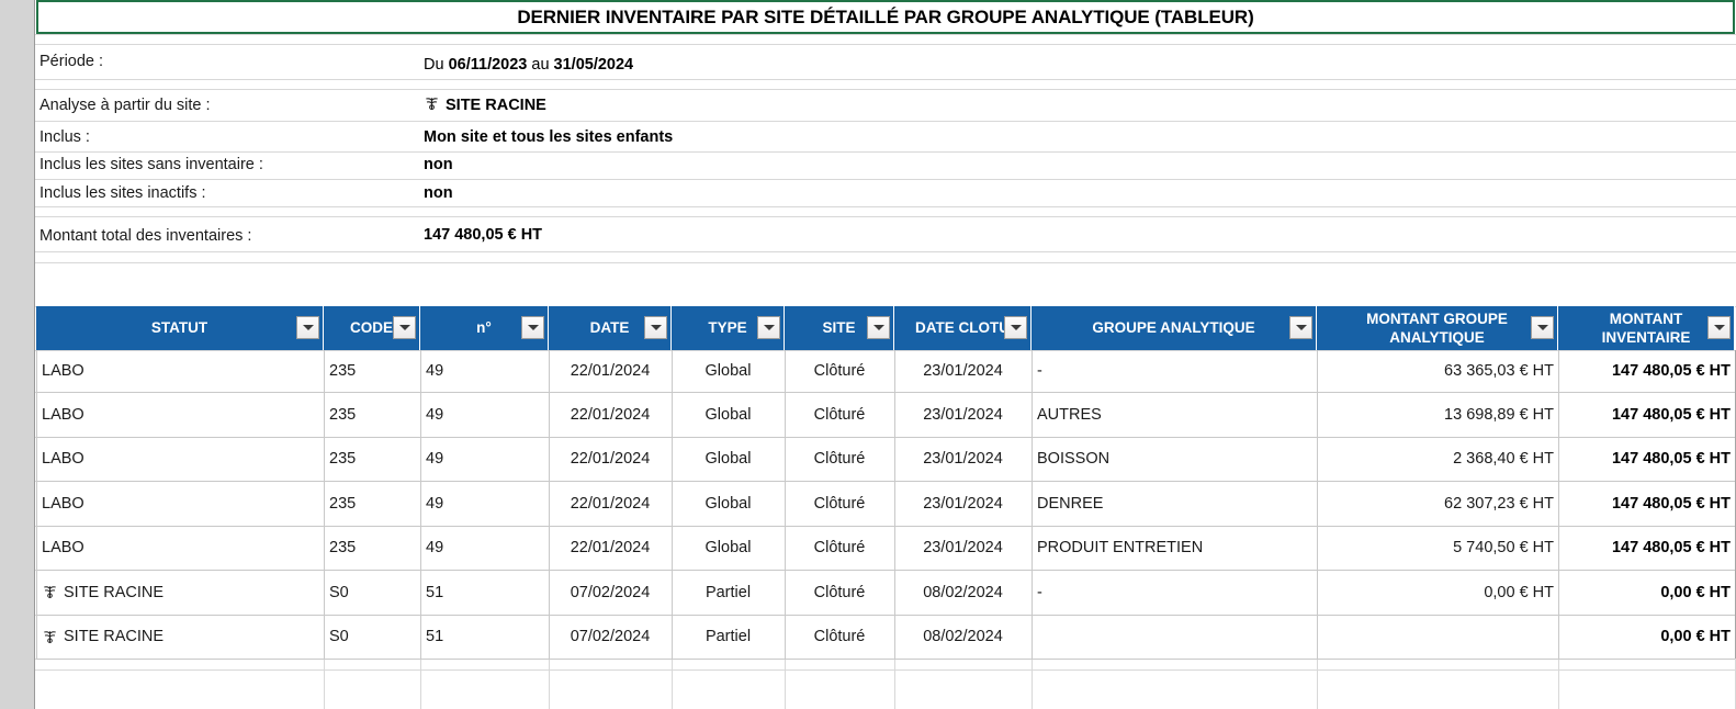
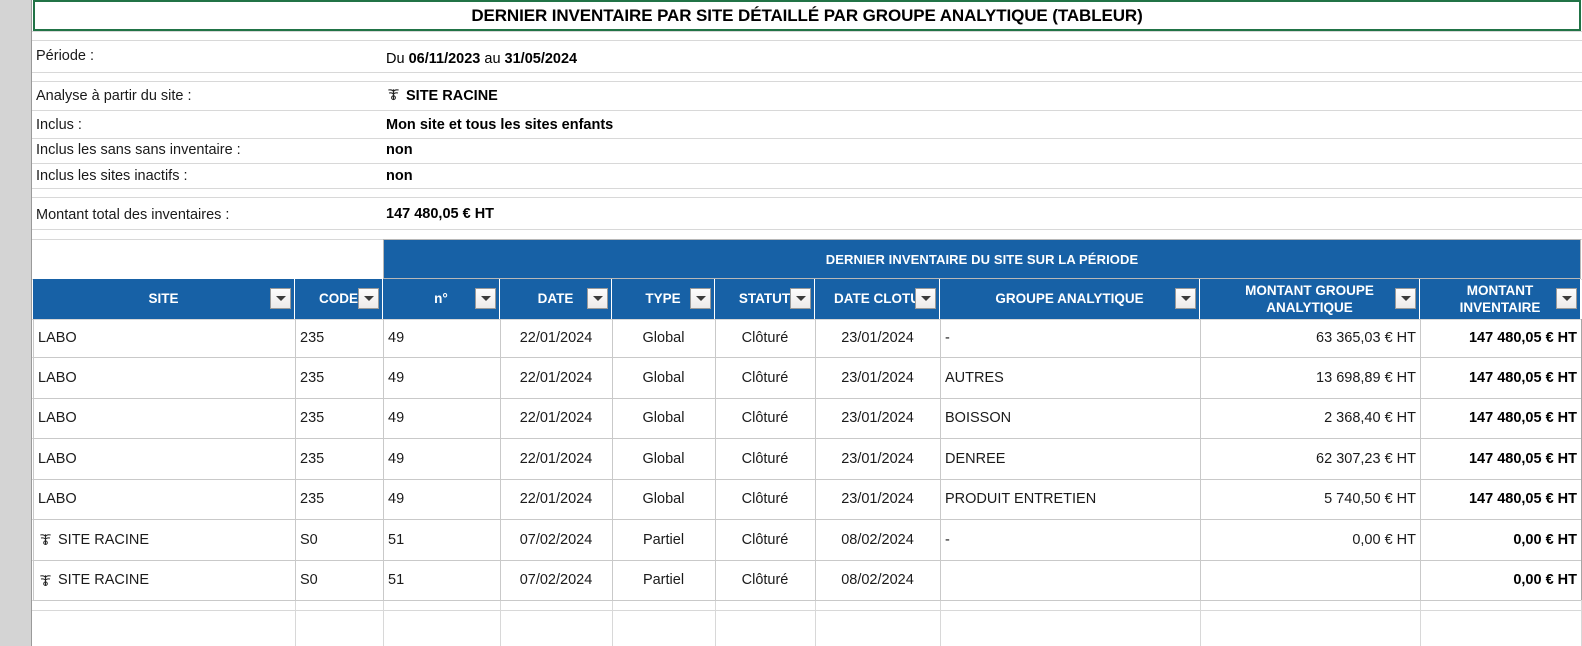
  DERNIER INVENTAIRE PAR SITE DÉTAILLÉ PAR GROUPE ANALYTIQUE (TABLEUR)
  Période :
  Du 06/11/2023 au 31/05/2024
  Analyse à partir du site :
  SITE RACINE
  Inclus :
  Mon site et tous les sites enfants
- Inclus les sites sans inventaire :
+ Inclus les sans sans inventaire :
  non
  Inclus les sites inactifs :
  non
  Montant total des inventaires :
  147 480,05 € HT
+ DERNIER INVENTAIRE DU SITE SUR LA PÉRIODE
- STATUT
+ SITE
  CODE
  n°
  DATE
  TYPE
- SITE
+ STATUT
  DATE CLOT
  GROUPE ANALYTIQUE
  MONTANT GROUPE ANALYTIQUE
  MONTANT INVENTAIRE
  LABO
  235
  49
  22/01/2024
  Global
  Clôturé
  23/01/2024
  -
  63 365,03 € HT
  147 480,05 € HT
  LABO
  235
  49
  22/01/2024
  Global
  Clôturé
  23/01/2024
  AUTRES
  13 698,89 € HT
  147 480,05 € HT
  LABO
  235
  49
  22/01/2024
  Global
  Clôturé
  23/01/2024
  BOISSON
  2 368,40 € HT
  147 480,05 € HT
  LABO
  235
  49
  22/01/2024
  Global
  Clôturé
  23/01/2024
  DENREE
  62 307,23 € HT
  147 480,05 € HT
  LABO
  235
  49
  22/01/2024
  Global
  Clôturé
  23/01/2024
  PRODUIT ENTRETIEN
  5 740,50 € HT
  147 480,05 € HT
  SITE RACINE
  S0
  51
  07/02/2024
  Partiel
  Clôturé
  08/02/2024
  -
  0,00 € HT
  0,00 € HT
  SITE RACINE
  S0
  51
  07/02/2024
  Partiel
  Clôturé
  08/02/2024
  0,00 € HT
